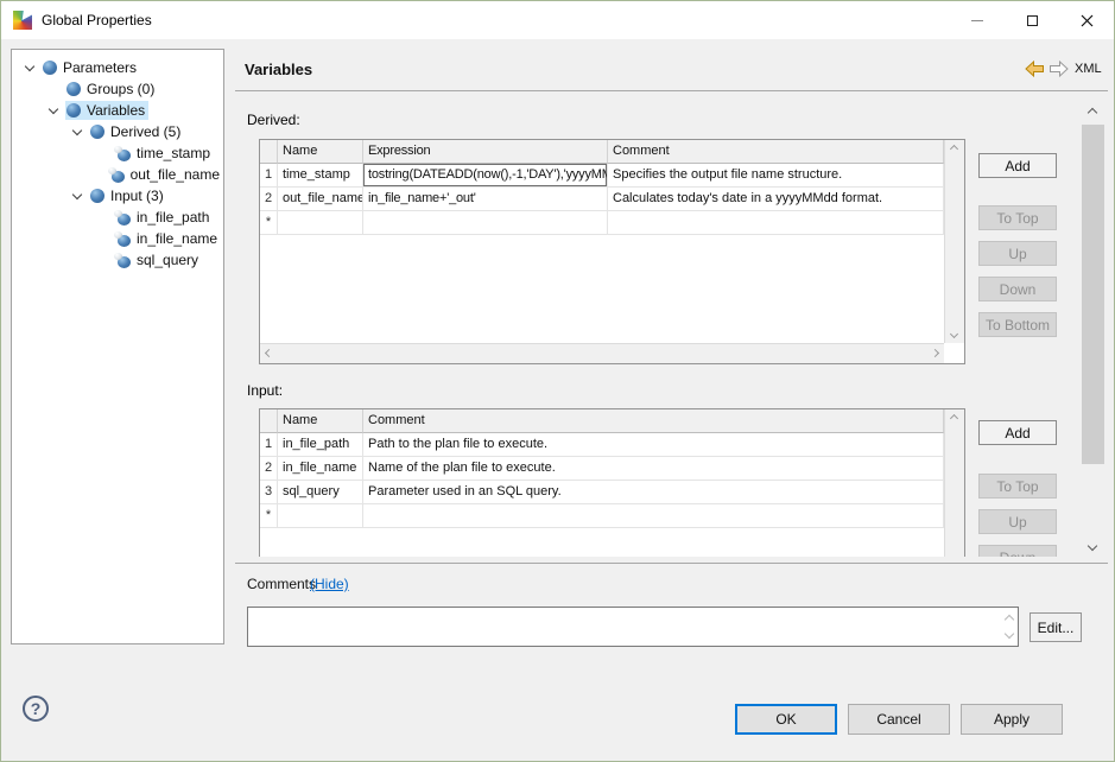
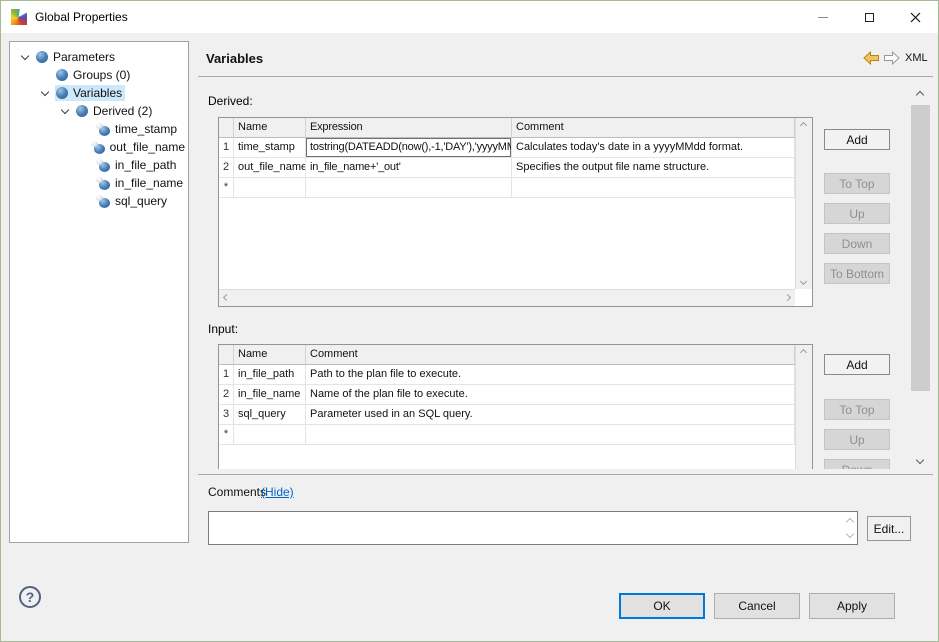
  Global Properties
  Parameters
  Groups (0)
  Variables
- Derived (5)
+ Derived (2)
  time_stamp
  out_file_name
- Input (3)
  in_file_path
  in_file_name
  sql_query
  Variables
  XML
  Derived:
  Name
  Expression
  Comment
  1
  time_stamp
  tostring(DATEADD(now(),-1,'DAY'),'yyyyMM
- Specifies the output file name structure.
+ Calculates today's date in a yyyyMMdd format.
  2
  out_file_name
  in_file_name+'_out'
- Calculates today's date in a yyyyMMdd format.
+ Specifies the output file name structure.
  *
  Add
  To Top
  Up
  Down
  To Bottom
  Input:
  Name
  Comment
  1
  in_file_path
  Path to the plan file to execute.
  2
  in_file_name
  Name of the plan file to execute.
  3
  sql_query
  Parameter used in an SQL query.
  *
  Add
  To Top
  Up
  Comments
  (Hide)
  Edit...
  ?
  OK
  Cancel
  Apply
